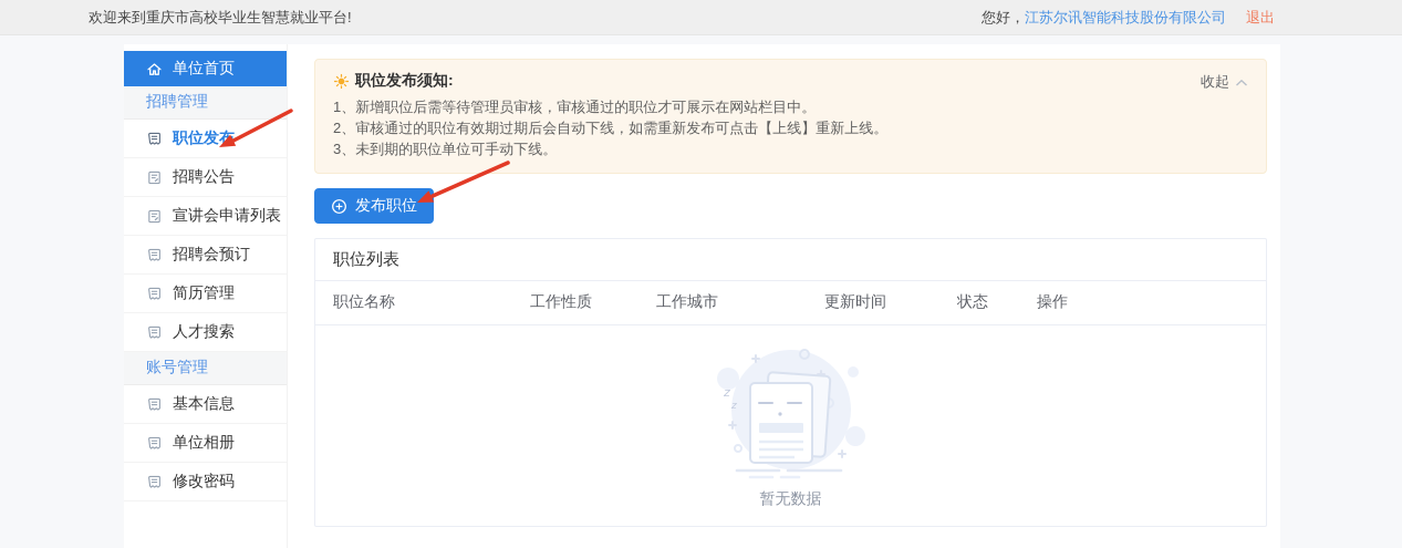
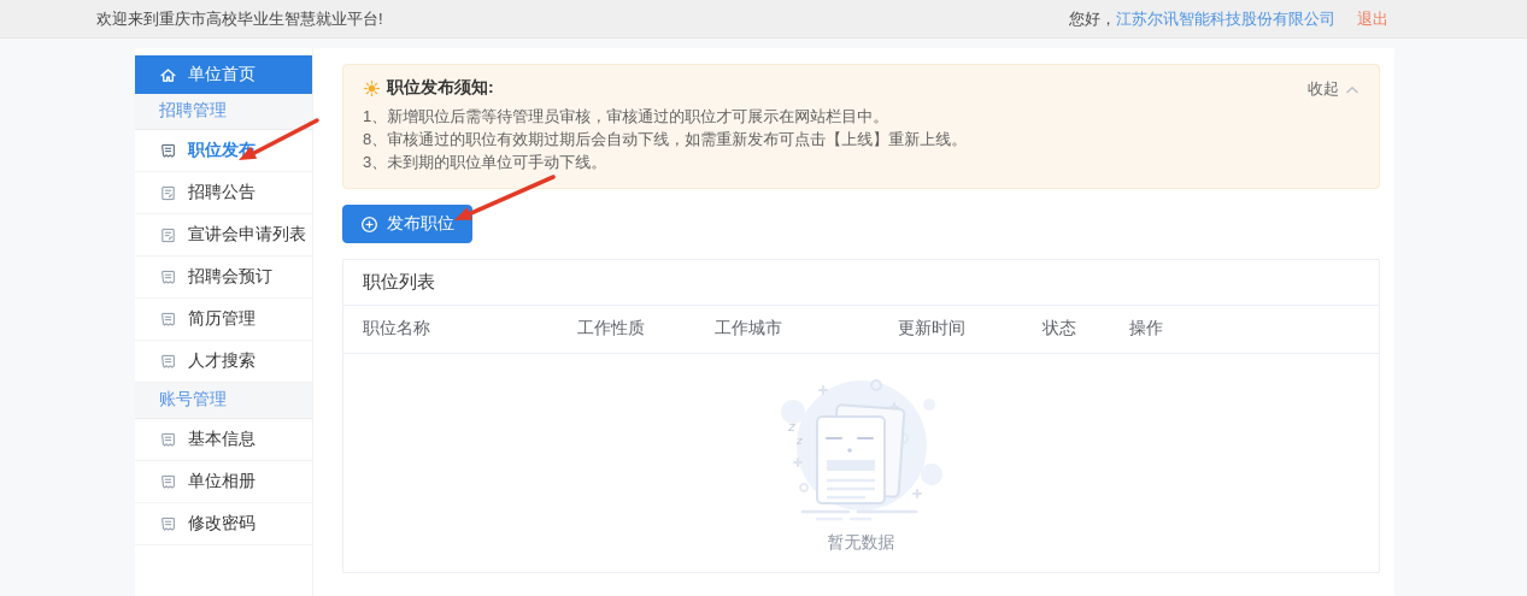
  欢迎来到重庆市高校毕业生智慧就业平台!
  您好，
  江苏尔讯智能科技股份有限公司
  退出
  单位首页
  招聘管理
  职位发布
  招聘公告
  宣讲会申请列表
  招聘会预订
  简历管理
  人才搜索
  账号管理
  基本信息
  单位相册
  修改密码
  职位发布须知:
  1、新增职位后需等待管理员审核，审核通过的职位才可展示在网站栏目中。
- 2、审核通过的职位有效期过期后会自动下线，如需重新发布可点击【上线】重新上线。
+ 8、审核通过的职位有效期过期后会自动下线，如需重新发布可点击【上线】重新上线。
  3、未到期的职位单位可手动下线。
  收起
  发布职位
  职位列表
  职位名称
  工作性质
  工作城市
  更新时间
  状态
  操作
  z
  z
  暂无数据
